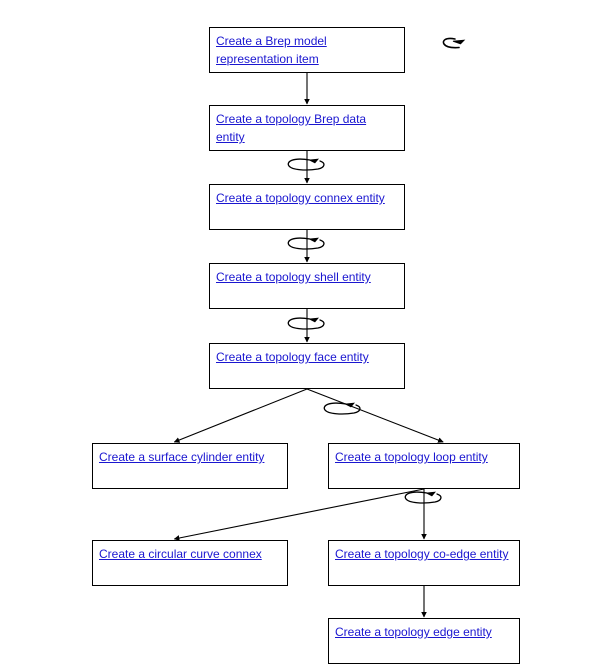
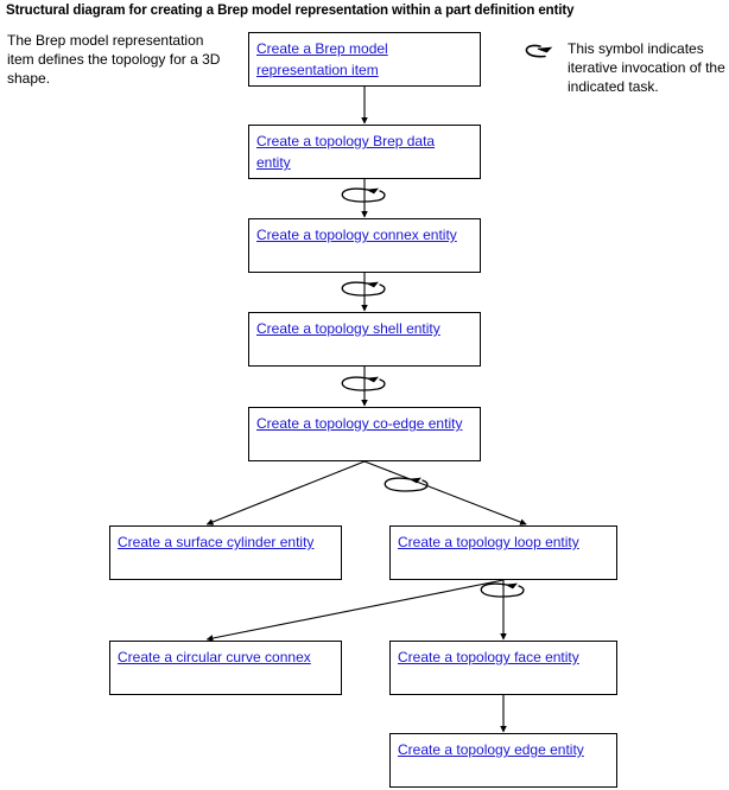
+ Structural diagram for creating a Brep model representation within a part definition entity
+ The Brep model representation item defines the topology for a 3D shape.
+ This symbol indicates iterative invocation of the indicated task.
  Create a Brep model representation item
  Create a topology Brep data entity
  Create a topology connex entity
  Create a topology shell entity
- Create a topology face entity
+ Create a topology co-edge entity
  Create a surface cylinder entity
  Create a topology loop entity
  Create a circular curve connex
- Create a topology co-edge entity
+ Create a topology face entity
  Create a topology edge entity
